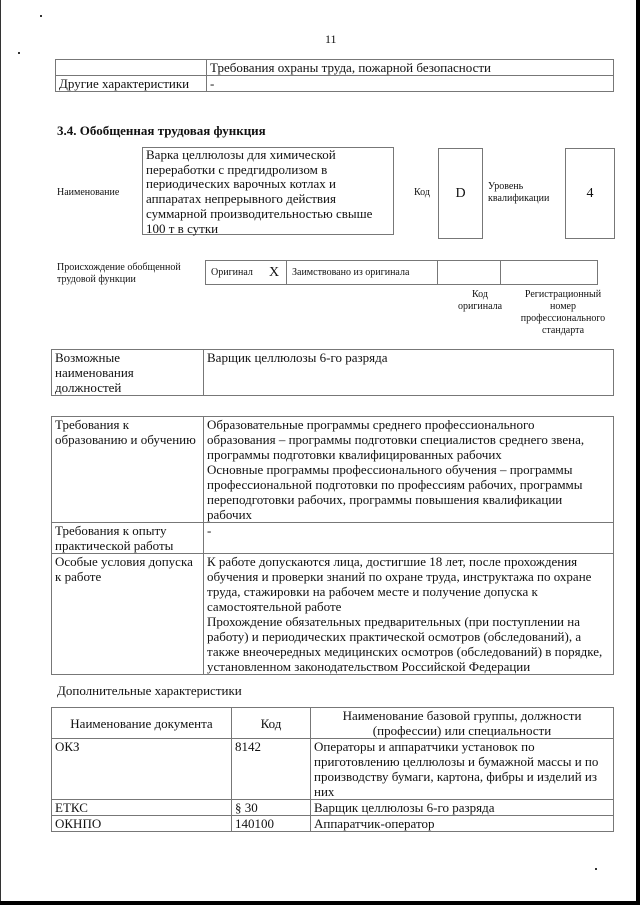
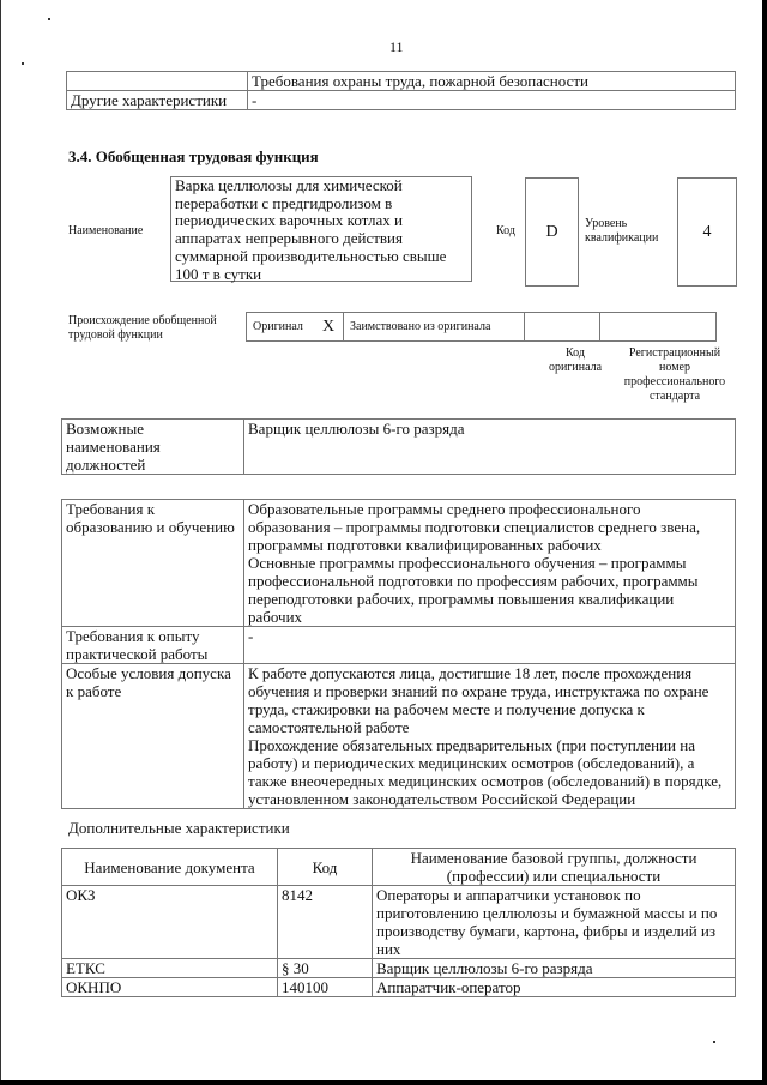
  11
  	Требования охраны труда, пожарной безопасности
  Другие характеристики	-
  3.4. Обобщенная трудовая функция
  Наименование
  Варка целлюлозы для химической
  переработки с предгидролизом в
  периодических варочных котлах и
  аппаратах непрерывного действия
  суммарной производительностью свыше
  100 т в сутки
  Код
  D
  Уровень
  квалификации
  4
  Происхождение обобщенной
  трудовой функции
  Оригинал	X	Заимствовано из оригинала
  Код
  оригинала
  Регистрационный
  номер
  профессионального
  стандарта
  Возможные наименования должностей	Варщик целлюлозы 6-го разряда
  Требования к образованию и обучению	Образовательные программы среднего профессионального образования – программы подготовки специалистов среднего звена, программы подготовки квалифицированных рабочих Основные программы профессионального обучения – программы профессиональной подготовки по профессиям рабочих, программы переподготовки рабочих, программы повышения квалификации рабочих
  Требования к опыту практической работы	-
- Особые условия допуска к работе	К работе допускаются лица, достигшие 18 лет, после прохождения обучения и проверки знаний по охране труда, инструктажа по охране труда, стажировки на рабочем месте и получение допуска к самостоятельной работе Прохождение обязательных предварительных (при поступлении на работу) и периодических практической осмотров (обследований), а также внеочередных медицинских осмотров (обследований) в порядке, установленном законодательством Российской Федерации
+ Особые условия допуска к работе	К работе допускаются лица, достигшие 18 лет, после прохождения обучения и проверки знаний по охране труда, инструктажа по охране труда, стажировки на рабочем месте и получение допуска к самостоятельной работе Прохождение обязательных предварительных (при поступлении на работу) и периодических медицинских осмотров (обследований), а также внеочередных медицинских осмотров (обследований) в порядке, установленном законодательством Российской Федерации
  Дополнительные характеристики
  Наименование документа	Код	Наименование базовой группы, должности (профессии) или специальности
  ОКЗ	8142	Операторы и аппаратчики установок по приготовлению целлюлозы и бумажной массы и по производству бумаги, картона, фибры и изделий из них
  ЕТКС	§ 30	Варщик целлюлозы 6-го разряда
  ОКНПО	140100	Аппаратчик-оператор
